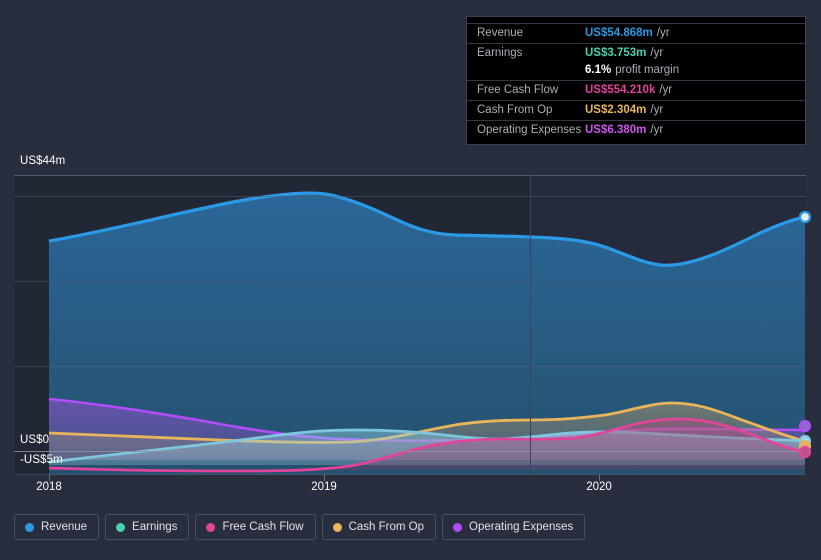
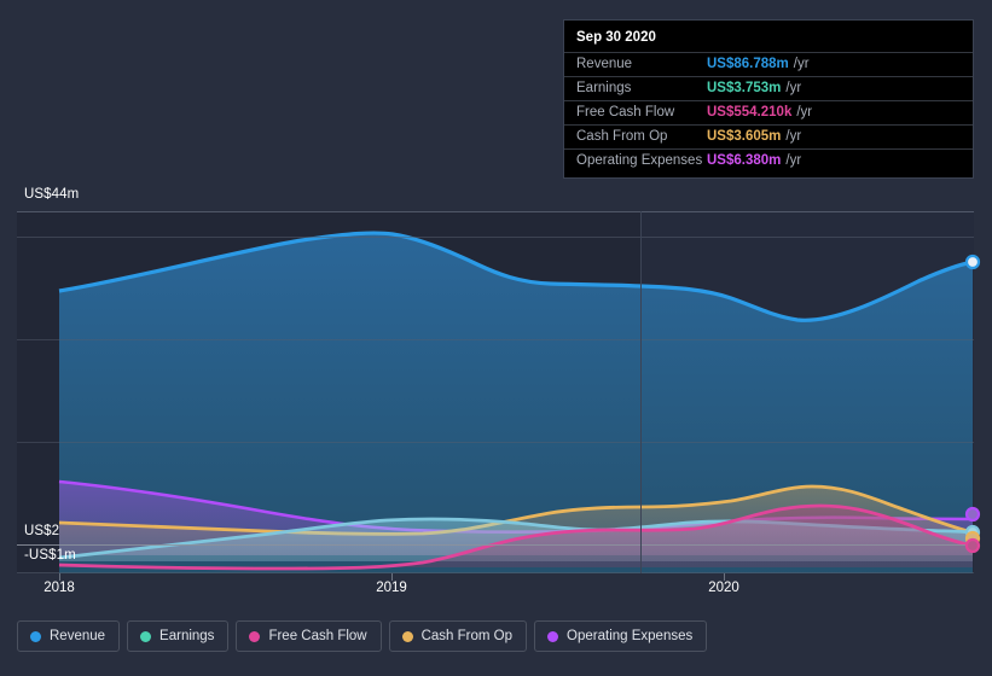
  US$44m
- US$0
+ US$2
- -US$5m
+ -US$1m
  2018
  2019
  2020
+ Sep 30 2020
  Revenue
- US$54.868m
+ US$86.788m
  /yr
  Earnings
  US$3.753m
  /yr
- 6.1%
- profit margin
  Free Cash Flow
  US$554.210k
  /yr
  Cash From Op
- US$2.304m
+ US$3.605m
  /yr
  Operating Expenses
  US$6.380m
  /yr
  Revenue
  Earnings
  Free Cash Flow
  Cash From Op
  Operating Expenses
